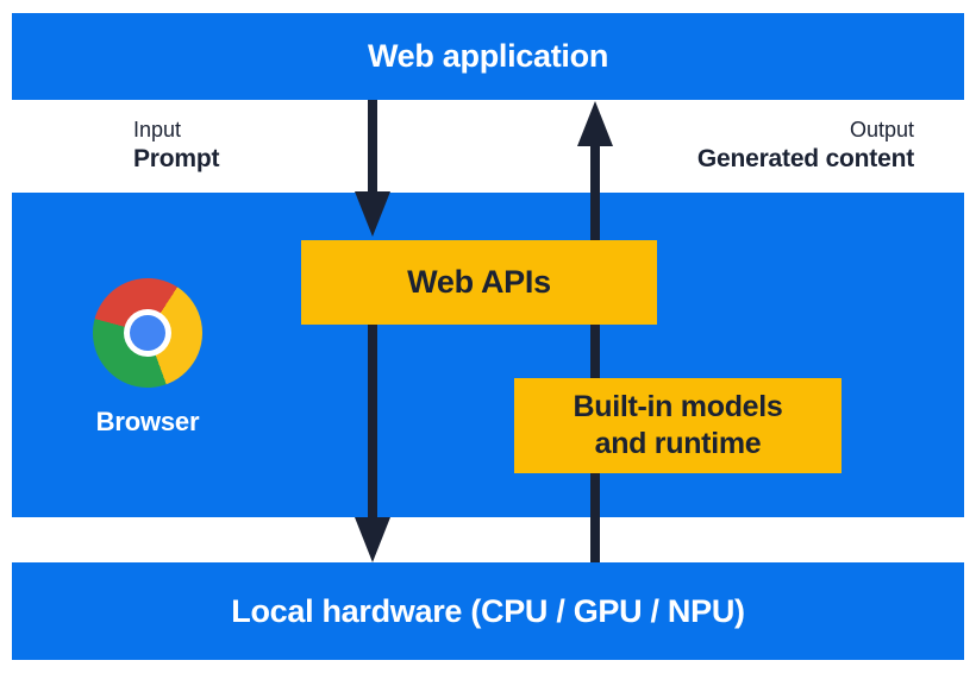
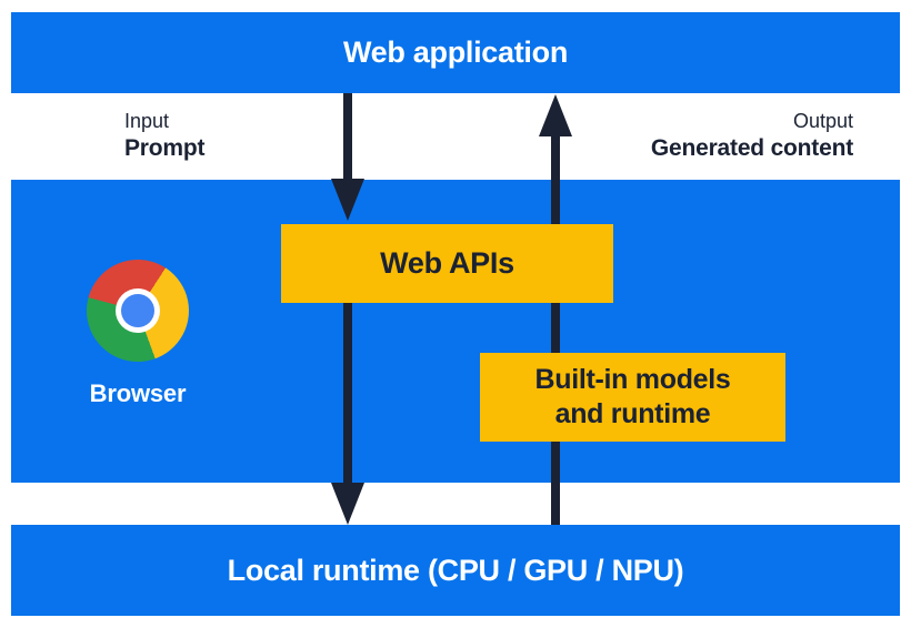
  Web application
  Input
  Prompt
  Output
  Generated content
  Browser
  Web APIs
  Built-in models
  and runtime
- Local hardware (CPU / GPU / NPU)
+ Local runtime (CPU / GPU / NPU)
